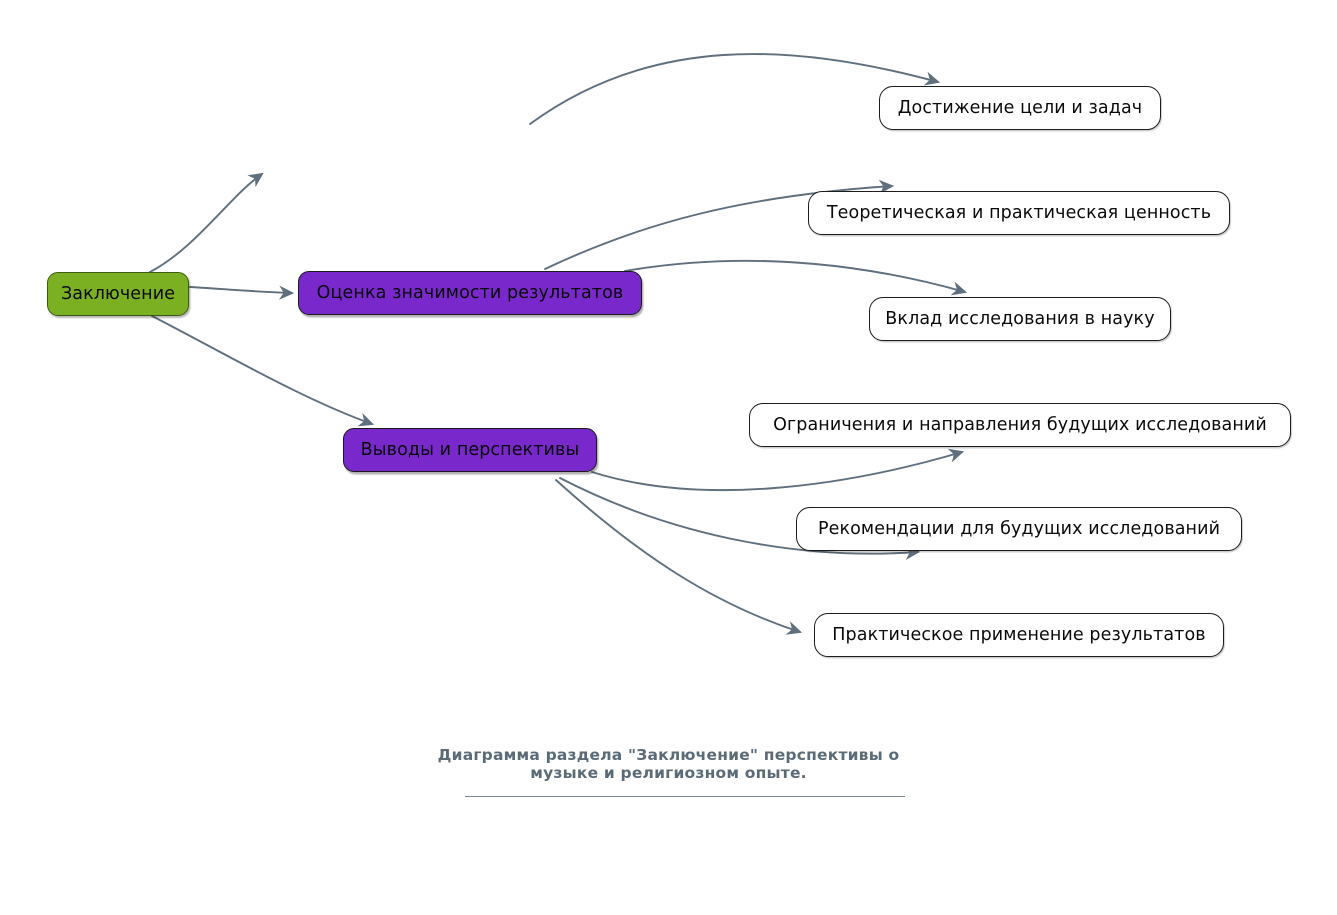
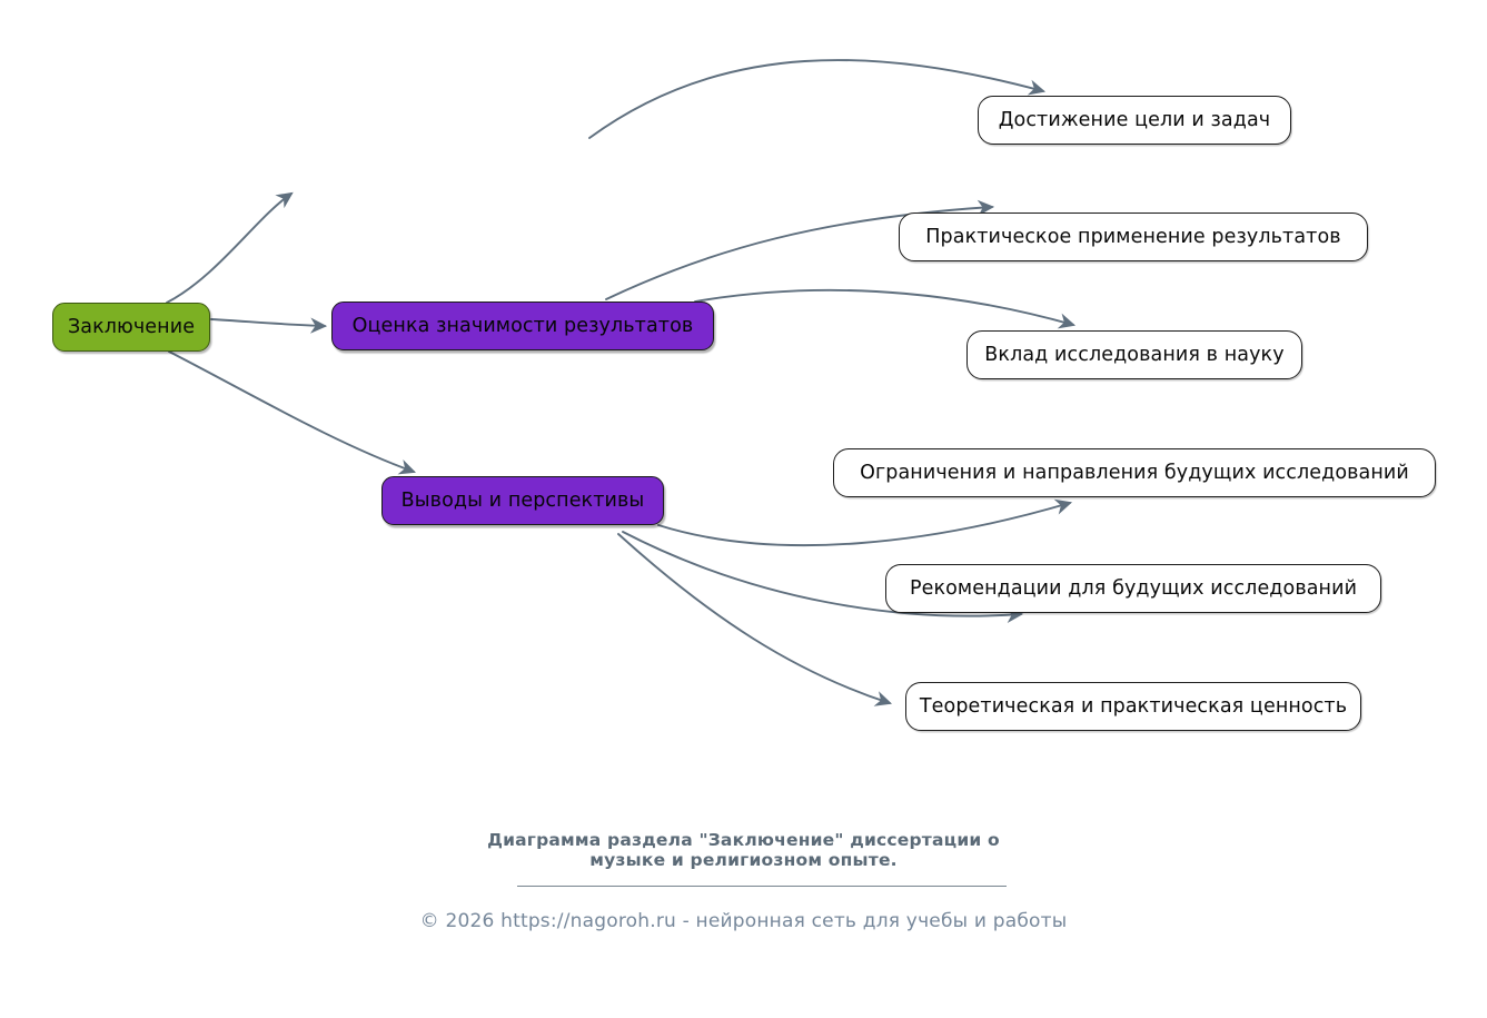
  Заключение
  Оценка значимости результатов
  Выводы и перспективы
  Достижение цели и задач
- Теоретическая и практическая ценность
+ Практическое применение результатов
  Вклад исследования в науку
  Ограничения и направления будущих исследований
  Рекомендации для будущих исследований
- Практическое применение результатов
+ Теоретическая и практическая ценность
- Диаграмма раздела "Заключение" перспективы о
+ Диаграмма раздела "Заключение" диссертации о
  музыке и религиозном опыте.
+ © 2026 https://nagoroh.ru - нейронная сеть для учебы и работы
